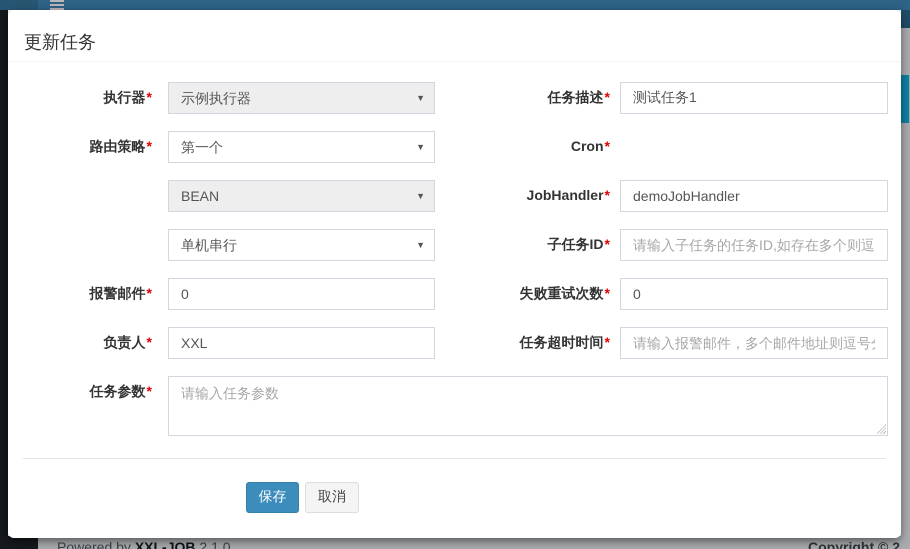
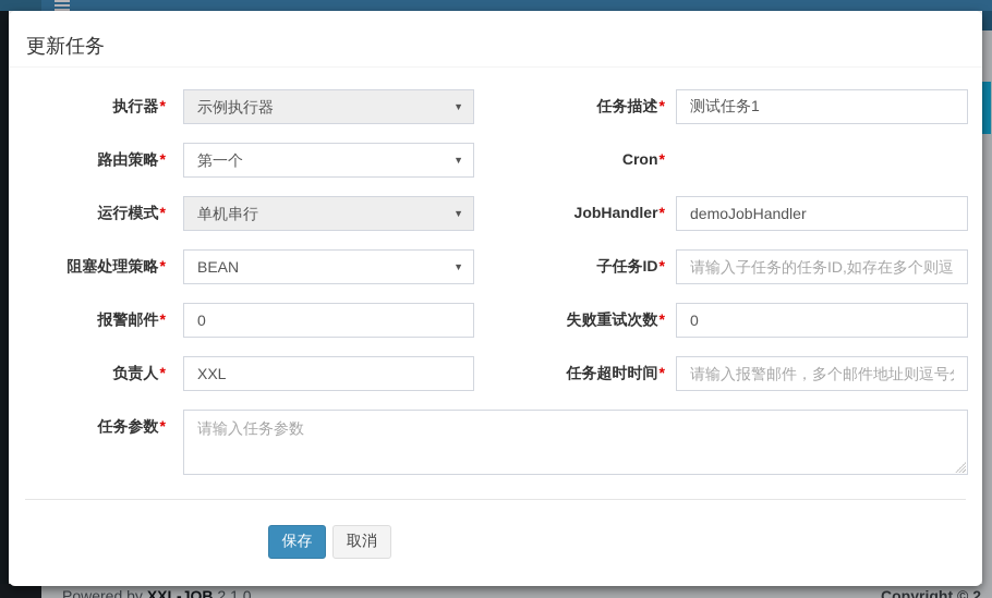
  Powered by XXL-JOB 2.1.0
  Copyright © 2
  更新任务
  执行器*
  示例执行器
  ▼
  任务描述*
  测试任务1
  路由策略*
  第一个
  ▼
  Cron*
+ 运行模式*
- BEAN
+ 单机串行
  ▼
  JobHandler*
  demoJobHandler
+ 阻塞处理策略*
- 单机串行
+ BEAN
  ▼
  子任务ID*
  请输入子任务的任务ID,如存在多个则逗
  报警邮件*
  0
  失败重试次数*
  0
  负责人*
  XXL
  任务超时时间*
  请输入报警邮件，多个邮件地址则逗号
  任务参数*
  请输入任务参数
  保存
  取消
